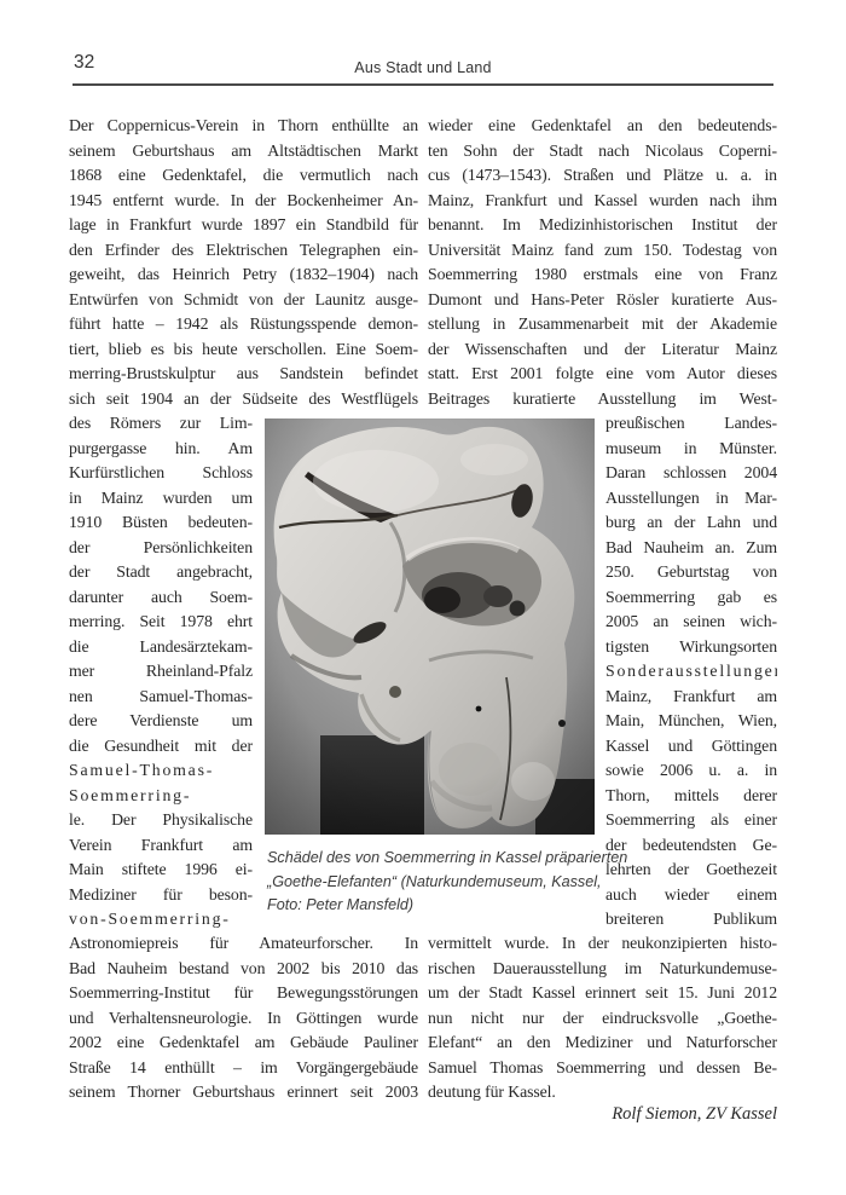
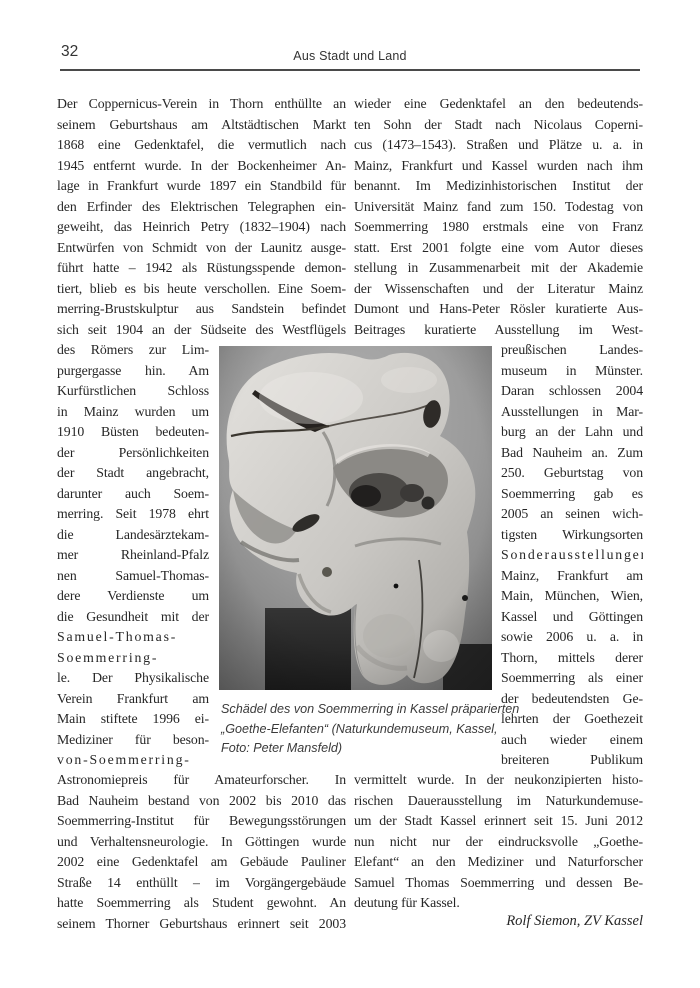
  32
  Aus Stadt und Land
  Der Coppernicus-Verein in Thorn enthüllte an
  seinem Geburtshaus am Altstädtischen Markt
  1868 eine Gedenktafel, die vermutlich nach
  1945 entfernt wurde. In der Bockenheimer An-
  lage in Frankfurt wurde 1897 ein Standbild für
  den Erfinder des Elektrischen Telegraphen ein-
  geweiht, das Heinrich Petry (1832–1904) nach
  Entwürfen von Schmidt von der Launitz ausge-
  führt hatte – 1942 als Rüstungsspende demon-
  tiert, blieb es bis heute verschollen. Eine Soem-
  merring-Brustskulptur aus Sandstein befindet
  sich seit 1904 an der Südseite des Westflügels
  des Römers zur Lim-
  purgergasse hin. Am
  Kurfürstlichen Schloss
  in Mainz wurden um
  1910 Büsten bedeuten-
  der Persönlichkeiten
  der Stadt angebracht,
  darunter auch Soem-
  merring. Seit 1978 ehrt
  die Landesärztekam-
  mer Rheinland-Pfalz
  nen Samuel-Thomas-
  dere Verdienste um
  die Gesundheit mit der
  Samuel-Thomas-
  le. Der Physikalische
  Verein Frankfurt am
  Main stiftete 1996 ei-
  Mediziner für beson-
  von-Soemmerring-
  Astronomiepreis für Amateurforscher. In
  Bad Nauheim bestand von 2002 bis 2010 das
  Soemmerring-Institut für Bewegungsstörungen
  und Verhaltensneurologie. In Göttingen wurde
  2002 eine Gedenktafel am Gebäude Pauliner
  Straße 14 enthüllt – im Vorgängergebäude
+ hatte Soemmerring als Student gewohnt. An
  seinem Thorner Geburtshaus erinnert seit 2003
  wieder eine Gedenktafel an den bedeutends-
  ten Sohn der Stadt nach Nicolaus Coperni-
  cus (1473–1543). Straßen und Plätze u. a. in
  Mainz, Frankfurt und Kassel wurden nach ihm
  benannt. Im Medizinhistorischen Institut der
  Universität Mainz fand zum 150. Todestag von
  Soemmerring 1980 erstmals eine von Franz
- Dumont und Hans-Peter Rösler kuratierte Aus-
+ statt. Erst 2001 folgte eine vom Autor dieses
  stellung in Zusammenarbeit mit der Akademie
  der Wissenschaften und der Literatur Mainz
- statt. Erst 2001 folgte eine vom Autor dieses
+ Dumont und Hans-Peter Rösler kuratierte Aus-
  Beitrages kuratierte Ausstellung im West-
  preußischen Landes-
  museum in Münster.
  Daran schlossen 2004
  Ausstellungen in Mar-
  burg an der Lahn und
  Bad Nauheim an. Zum
  250. Geburtstag von
  Soemmerring gab es
  2005 an seinen wich-
  tigsten Wirkungsorten
  Sonderausstellunge
  Mainz, Frankfurt am
  Main, München, Wien,
  Kassel und Göttingen
  sowie 2006 u. a. in
  Thorn, mittels derer
  Soemmerring als einer
  der bedeutendsten Ge-
  lehrten der Goethezeit
  auch wieder einem
  breiteren Publikum
  vermittelt wurde. In der neukonzipierten histo-
  rischen Dauerausstellung im Naturkundemuse-
  um der Stadt Kassel erinnert seit 15. Juni 2012
  nun nicht nur der eindrucksvolle „Goethe-
  Elefant“ an den Mediziner und Naturforscher
  Samuel Thomas Soemmerring und dessen Be-
  deutung für Kassel.
  Rolf Siemon, ZV Kassel
  Schädel des von Soemmerring in Kassel präparierten
  „Goethe-Elefanten“ (Naturkundemuseum, Kassel,
  Foto: Peter Mansfeld)
